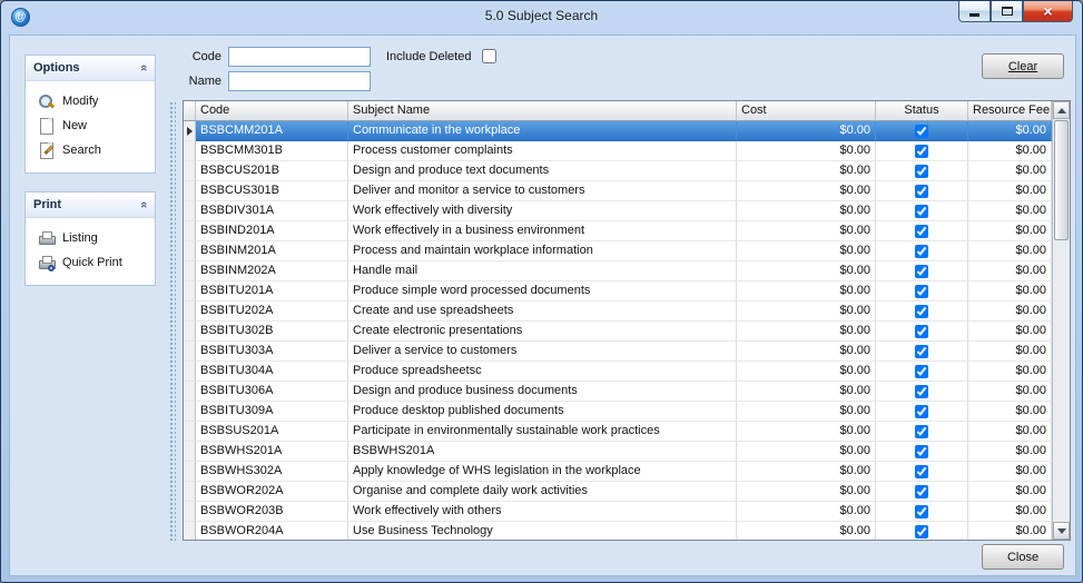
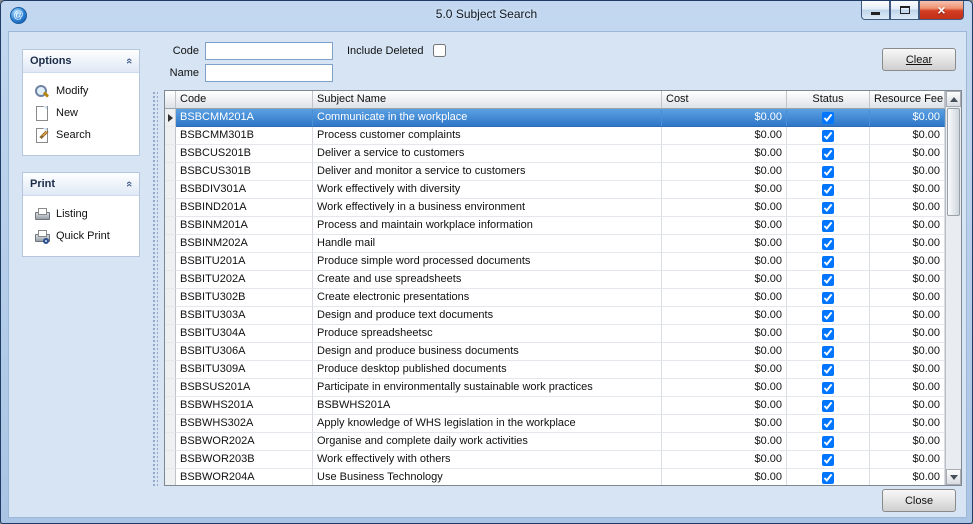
  @
  5.0 Subject Search
  ×
  Options
  Modify
  New
  Search
  Print
  Listing
  Quick Print
  Code
  Name
  Include Deleted
  Clear
  Code
  Subject Name
  Cost
  Status
  Resource Fee
  BSBCMM201A
  Communicate in the workplace
  $0.00
  $0.00
  BSBCMM301B
  Process customer complaints
  $0.00
  $0.00
  BSBCUS201B
- Design and produce text documents
+ Deliver a service to customers
  $0.00
  $0.00
  BSBCUS301B
  Deliver and monitor a service to customers
  $0.00
  $0.00
  BSBDIV301A
  Work effectively with diversity
  $0.00
  $0.00
  BSBIND201A
  Work effectively in a business environment
  $0.00
  $0.00
  BSBINM201A
  Process and maintain workplace information
  $0.00
  $0.00
  BSBINM202A
  Handle mail
  $0.00
  $0.00
  BSBITU201A
  Produce simple word processed documents
  $0.00
  $0.00
  BSBITU202A
  Create and use spreadsheets
  $0.00
  $0.00
  BSBITU302B
  Create electronic presentations
  $0.00
  $0.00
  BSBITU303A
- Deliver a service to customers
+ Design and produce text documents
  $0.00
  $0.00
  BSBITU304A
  Produce spreadsheetsc
  $0.00
  $0.00
  BSBITU306A
  Design and produce business documents
  $0.00
  $0.00
  BSBITU309A
  Produce desktop published documents
  $0.00
  $0.00
  BSBSUS201A
  Participate in environmentally sustainable work practices
  $0.00
  $0.00
  BSBWHS201A
  BSBWHS201A
  $0.00
  $0.00
  BSBWHS302A
  Apply knowledge of WHS legislation in the workplace
  $0.00
  $0.00
  BSBWOR202A
  Organise and complete daily work activities
  $0.00
  $0.00
  BSBWOR203B
  Work effectively with others
  $0.00
  $0.00
  BSBWOR204A
  Use Business Technology
  $0.00
  $0.00
  Close
